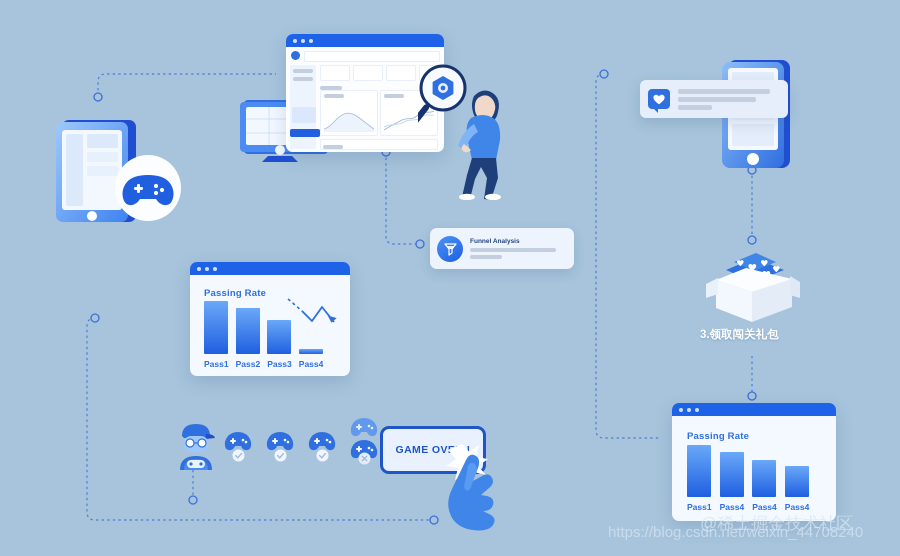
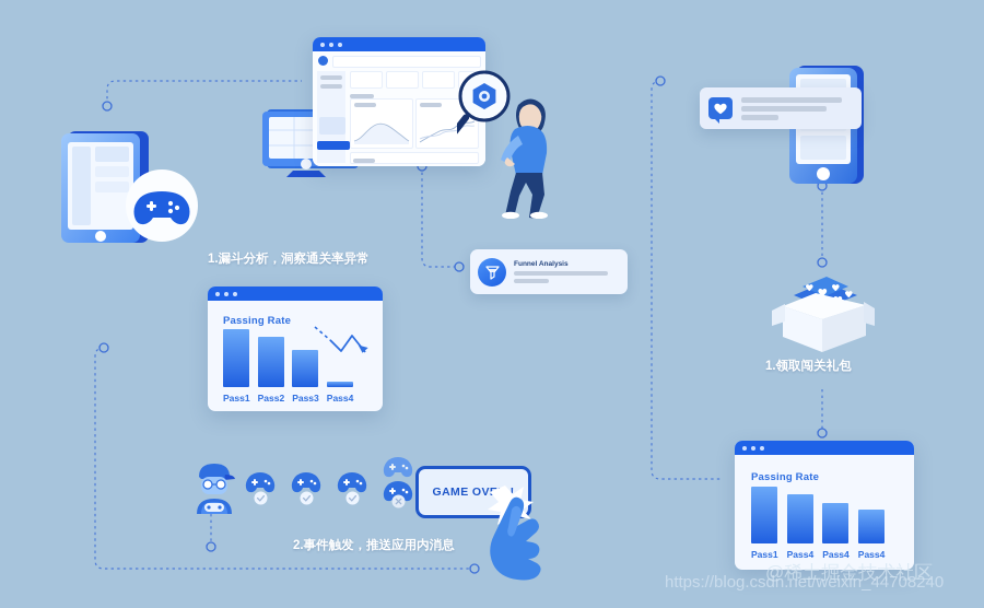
+ 1.漏斗分析，洞察通关率异常
  Passing Rate
  Pass1
  Pass2
  Pass3
  Pass4
  GAME OV !
+ 2.事件触发，推送应用内消息
- 3.领取闯关礼包
+ 1.领取闯关礼包
  Passing Rate
  Pass1
  Pass4
  Pass4
  Pass4
  https://blog.csdn.net/weixin_44708240
  @稀土掘金技术社区
